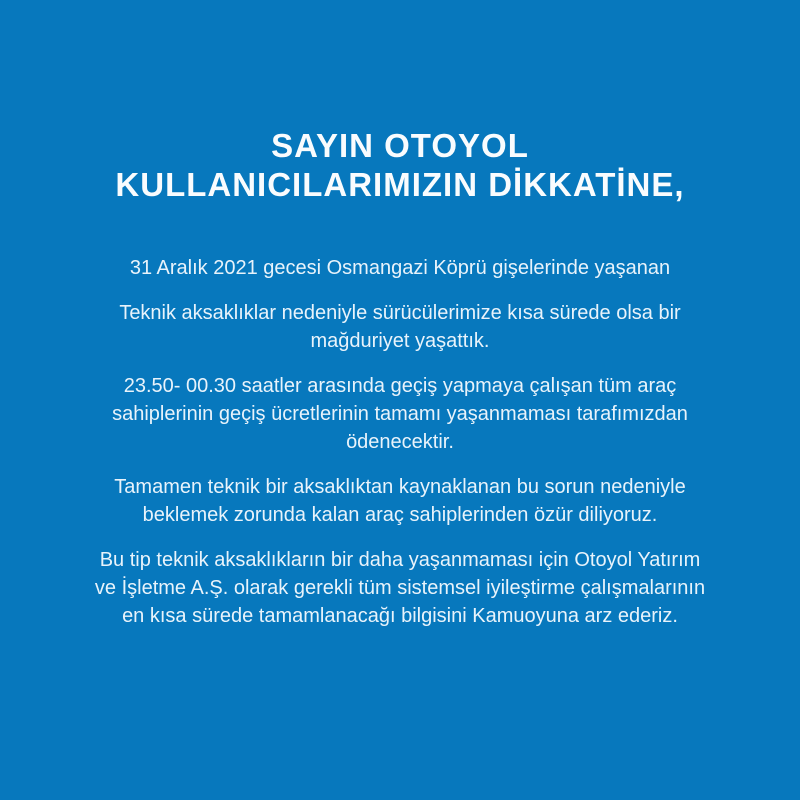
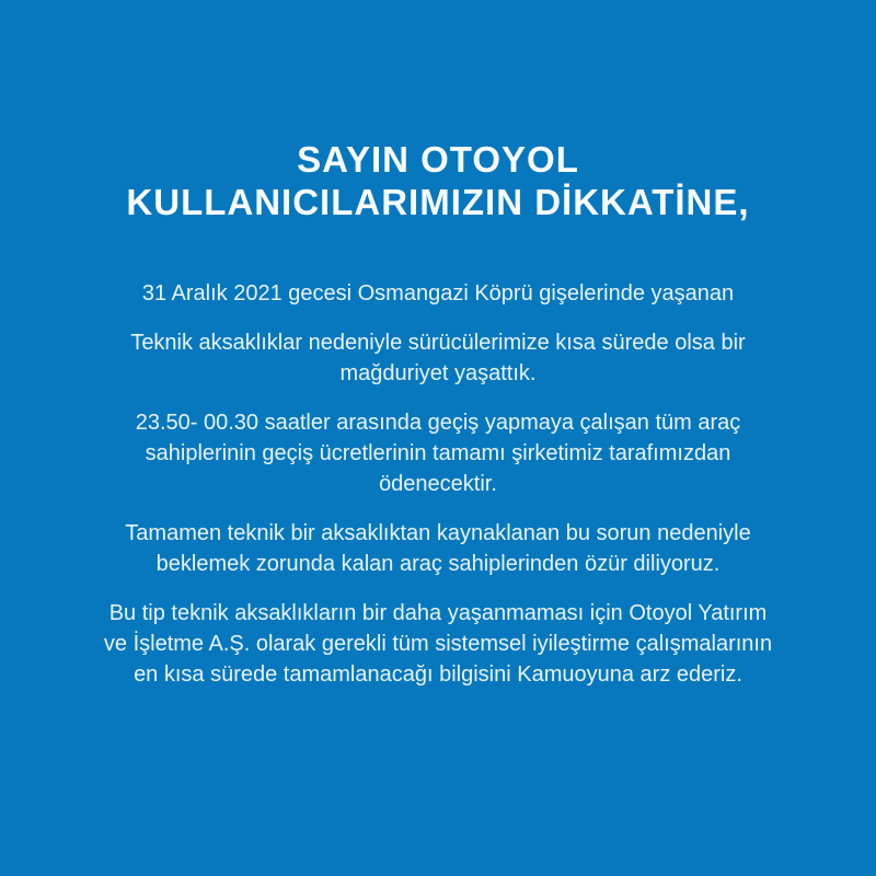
  SAYIN OTOYOL
  KULLANICILARIMIZIN DİKKATİNE,
  31 Aralık 2021 gecesi Osmangazi Köprü gişelerinde yaşanan
  Teknik aksaklıklar nedeniyle sürücülerimize kısa sürede olsa bir
  mağduriyet yaşattık.
  23.50- 00.30 saatler arasında geçiş yapmaya çalışan tüm araç
- sahiplerinin geçiş ücretlerinin tamamı yaşanmaması tarafımızdan
+ sahiplerinin geçiş ücretlerinin tamamı şirketimiz tarafımızdan
  ödenecektir.
  Tamamen teknik bir aksaklıktan kaynaklanan bu sorun nedeniyle
  beklemek zorunda kalan araç sahiplerinden özür diliyoruz.
  Bu tip teknik aksaklıkların bir daha yaşanmaması için Otoyol Yatırım
  ve İşletme A.Ş. olarak gerekli tüm sistemsel iyileştirme çalışmalarının
  en kısa sürede tamamlanacağı bilgisini Kamuoyuna arz ederiz.
